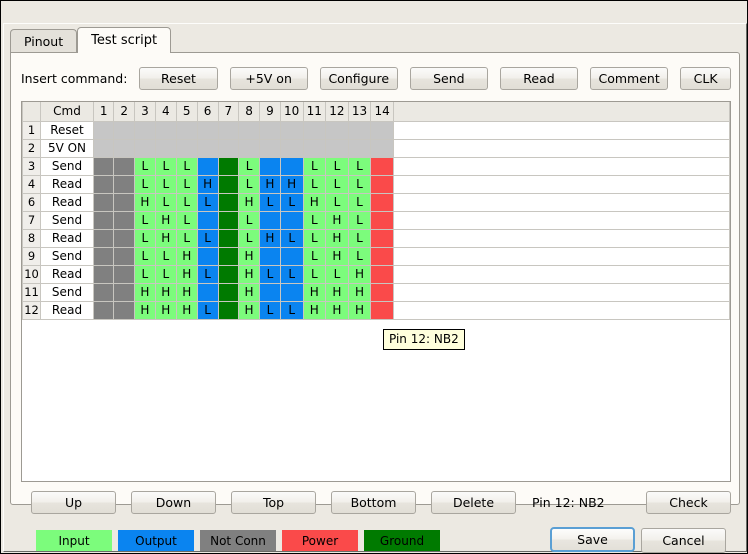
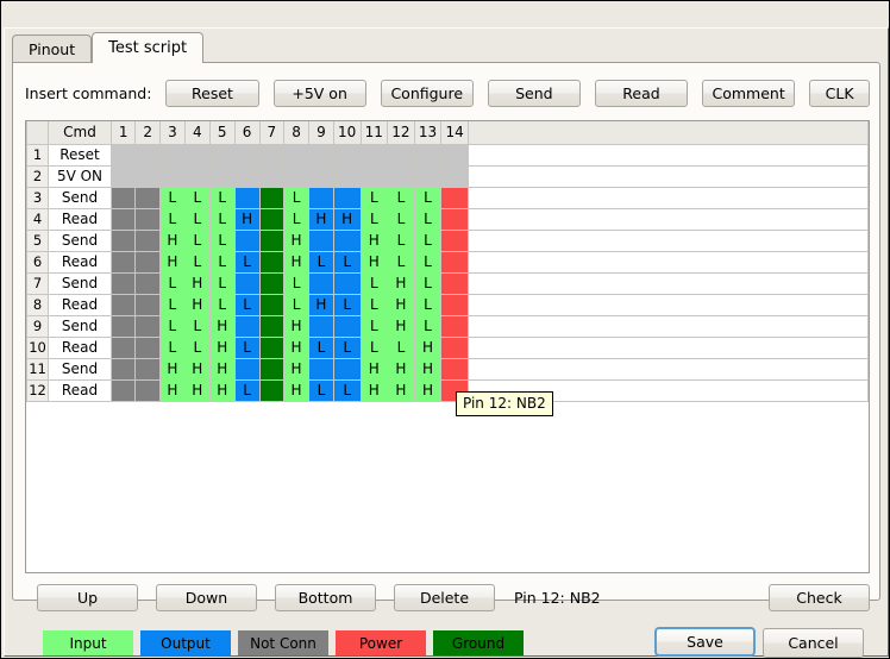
  Pinout
  Test script
  Insert command:
  Reset
  +5V on
  Configure
  Send
  Read
  Comment
  CLK
  	Cmd	1	2	3	4	5	6	7	8	9	10	11	12	13	14
  1	Reset
  2	5V ON
  3	Send			L	L	L			L			L	L	L
  4	Read			L	L	L	H		L	H	H	L	L	L
+ 5	Send			H	L	L			H			H	L	L
  6	Read			H	L	L	L		H	L	L	H	L	L
  7	Send			L	H	L			L			L	H	L
  8	Read			L	H	L	L		L	H	L	L	H	L
  9	Send			L	L	H			H			L	H	L
  10	Read			L	L	H	L		H	L	L	L	L	H
  11	Send			H	H	H			H			H	H	H
  12	Read			H	H	H	L		H	L	L	H	H	H
  Pin 12: NB2
  Up
  Down
- Top
  Bottom
  Delete
  Pin 12: NB2
  Check
  Input
  Output
  Not Conn
  Power
  Ground
  Save
  Cancel
